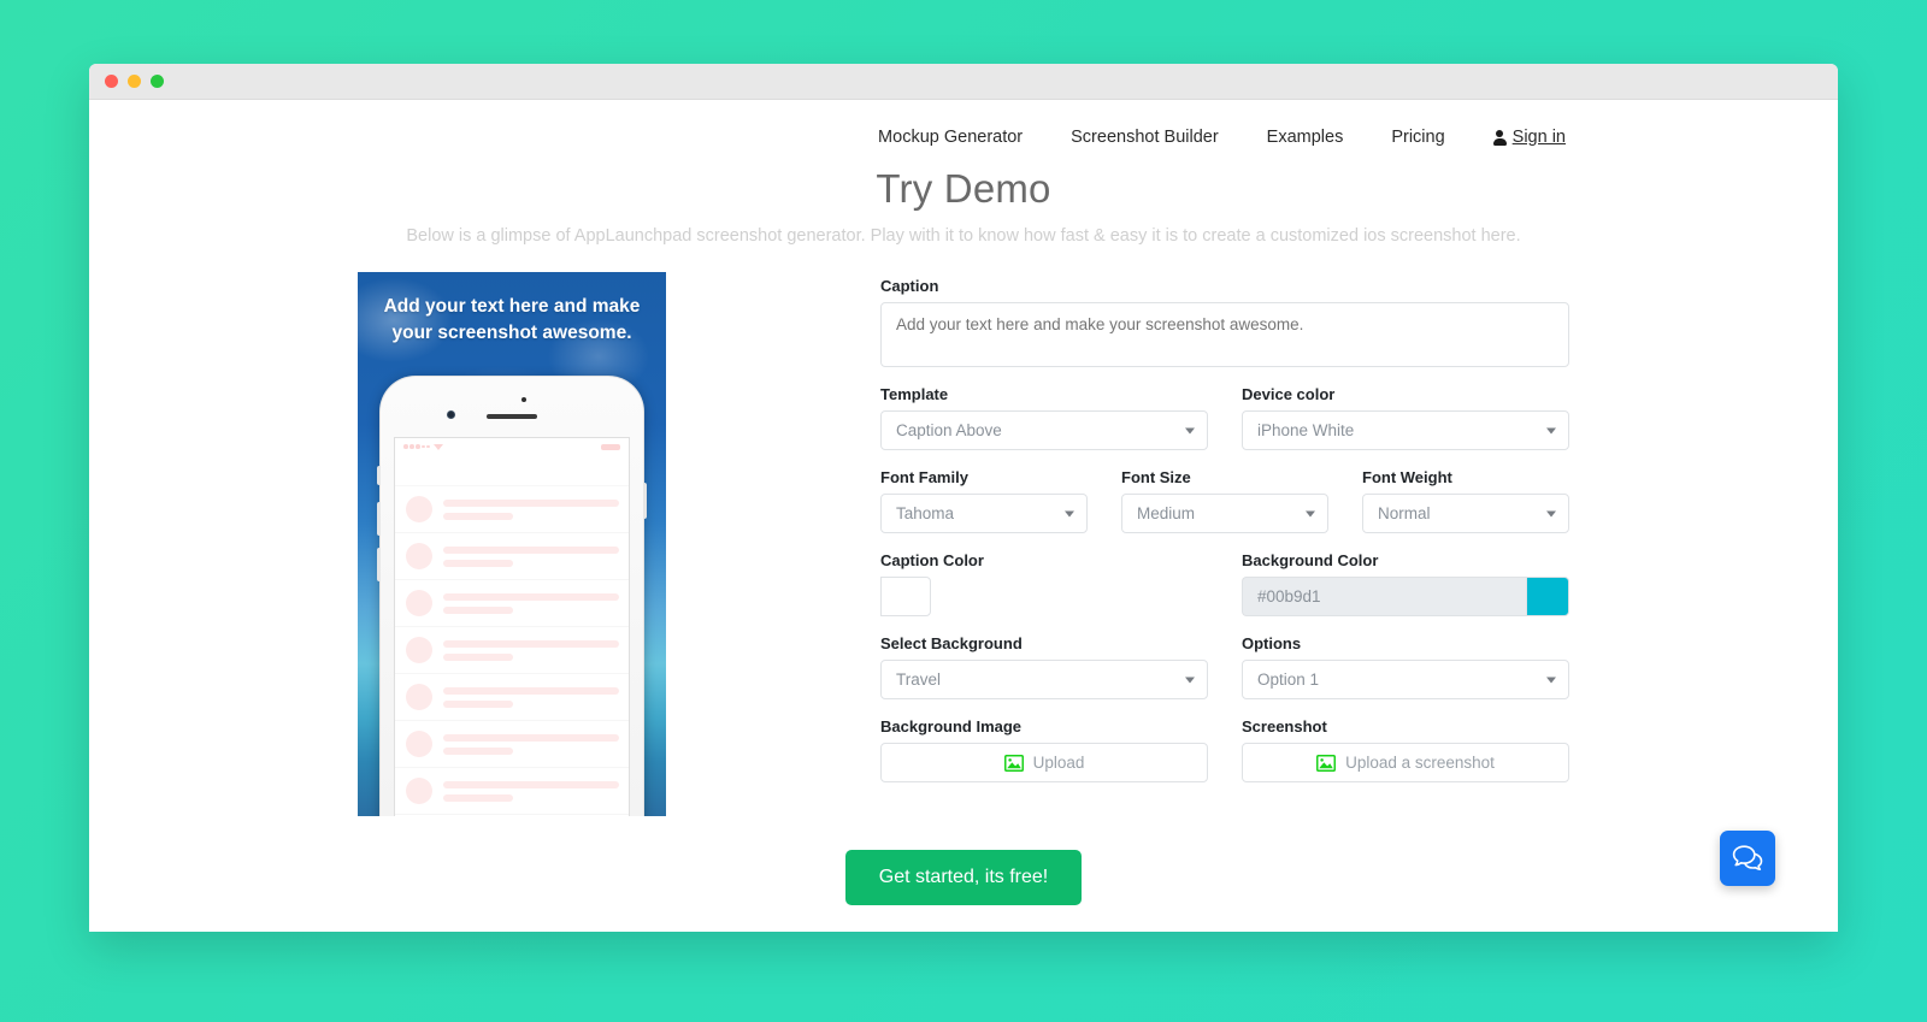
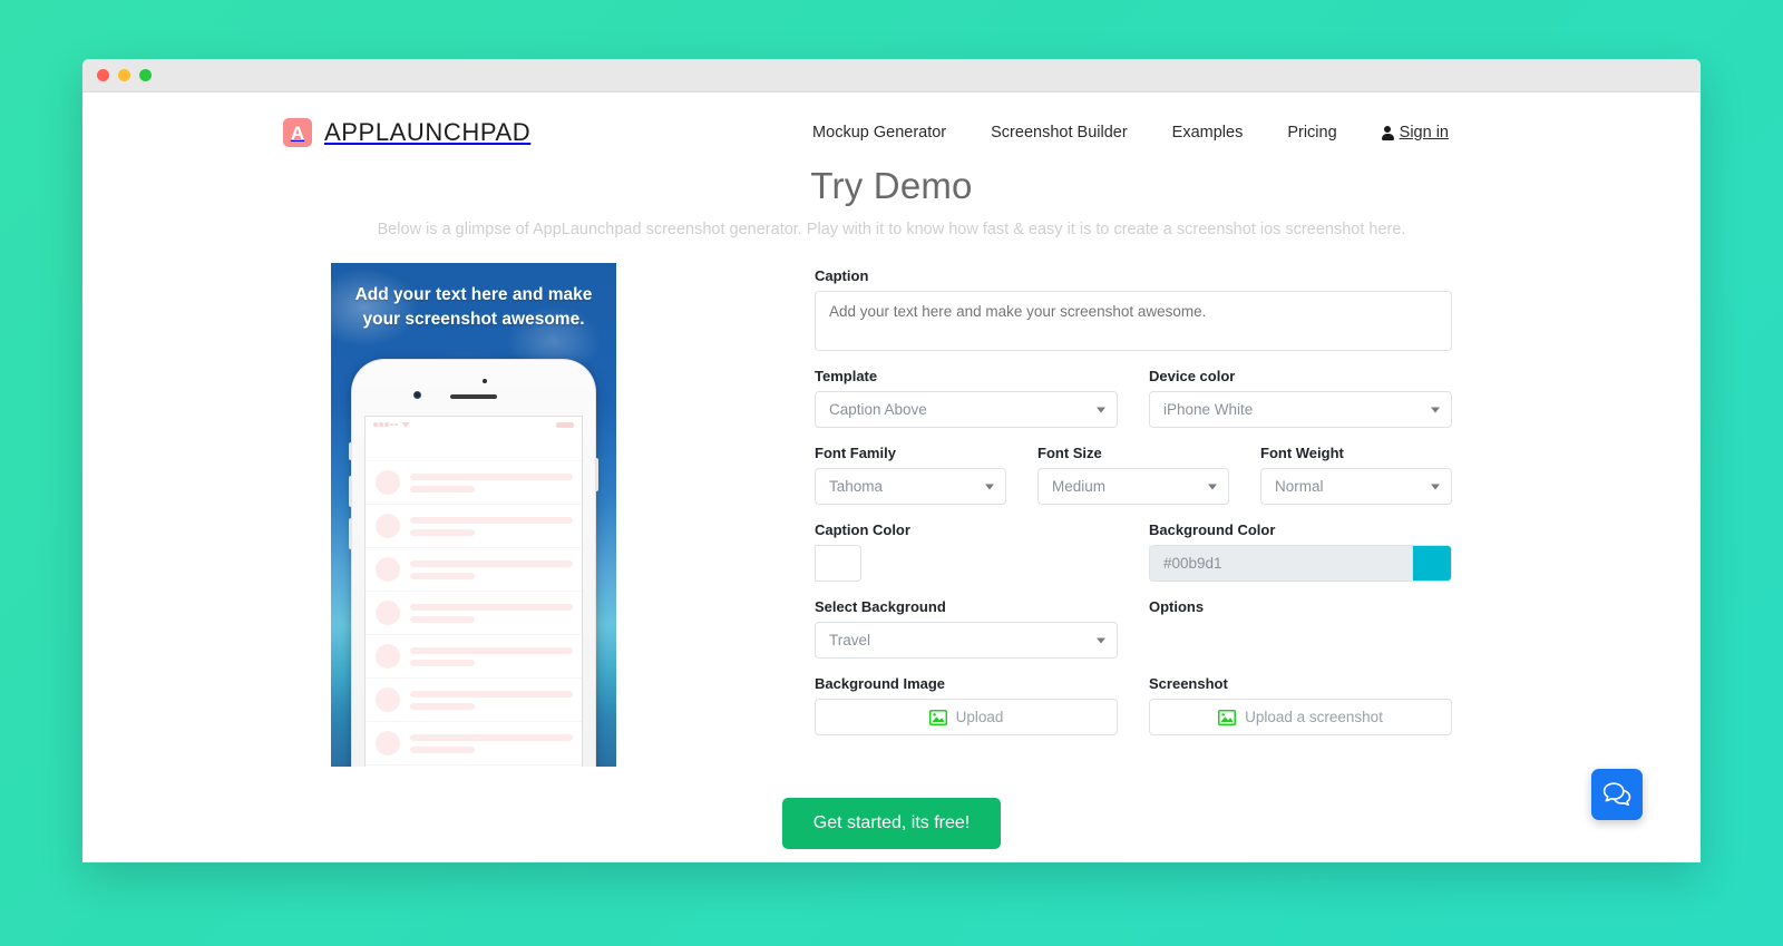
+ A
+ APPLAUNCHPAD
  Mockup Generator
  Screenshot Builder
  Examples
  Pricing
  Sign in
  Try Demo
- Below is a glimpse of AppLaunchpad screenshot generator. Play with it to know how fast & easy it is to create a customized ios screenshot here.
+ Below is a glimpse of AppLaunchpad screenshot generator. Play with it to know how fast & easy it is to create a screenshot ios screenshot here.
  Add your text here and make your screenshot awesome.
  Caption
  Add your text here and make your screenshot awesome.
  Template
  Caption Above
  Device color
  iPhone White
  Font Family
  Tahoma
  Font Size
  Medium
  Font Weight
  Normal
  Caption Color
  Background Color
  #00b9d1
  Select Background
  Travel
  Options
- Option 1
  Background Image
  Upload
  Screenshot
  Upload a screenshot
  Get started, its free!
